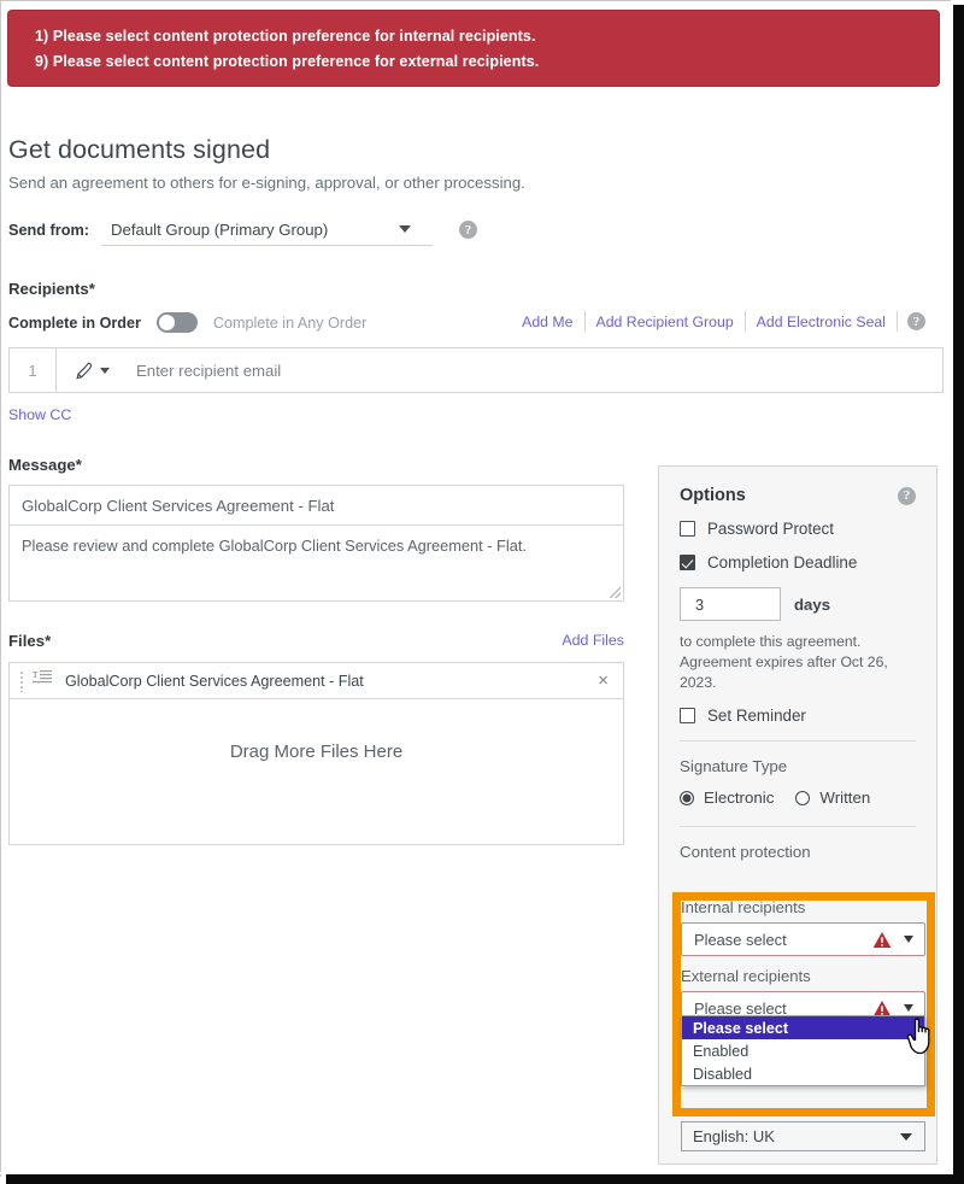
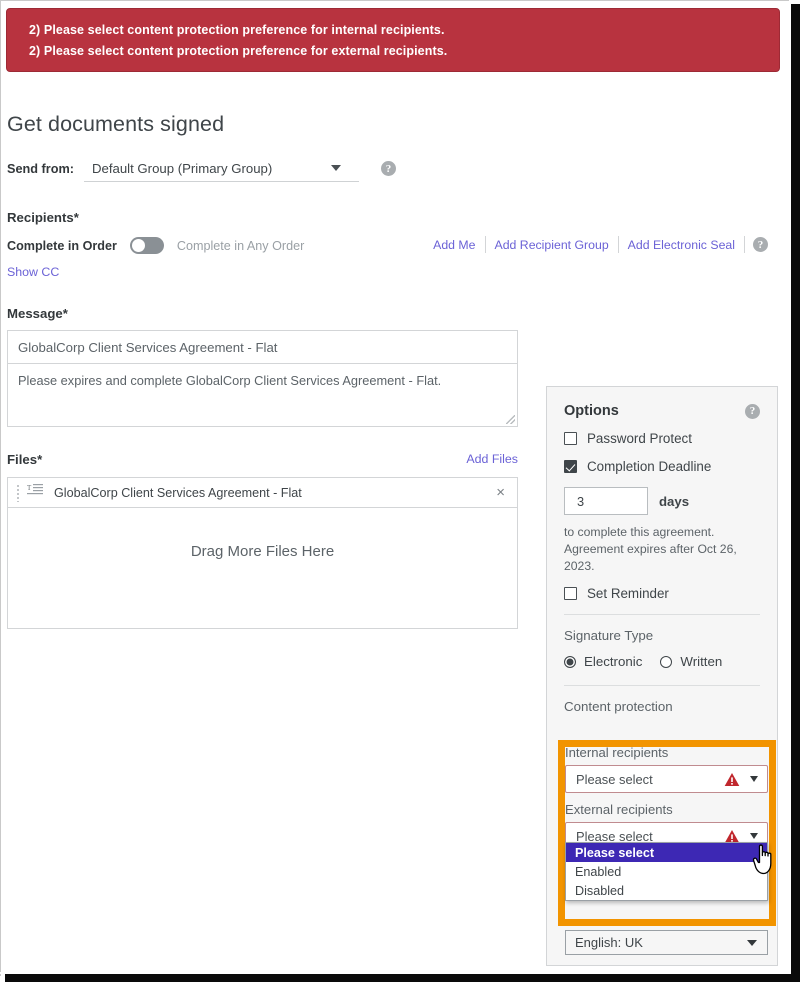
- 1) Please select content protection preference for internal recipients.
+ 2) Please select content protection preference for internal recipients.
- 9) Please select content protection preference for external recipients.
+ 2) Please select content protection preference for external recipients.
  Get documents signed
- Send an agreement to others for e-signing, approval, or other processing.
  Send from:
  Default Group (Primary Group)
  ?
  Recipients*
  Complete in Order
  Complete in Any Order
  Add Me
  Add Recipient Group
  Add Electronic Seal
  ?
- 1
- Enter recipient email
  Show CC
  Message*
  GlobalCorp Client Services Agreement - Flat
- Please review and complete GlobalCorp Client Services Agreement - Flat.
+ Please expires and complete GlobalCorp Client Services Agreement - Flat.
  Files*
  Add Files
  T
  GlobalCorp Client Services Agreement - Flat
  ×
  Drag More Files Here
  Options
  ?
  Password Protect
  Completion Deadline
  3
  days
  to complete this agreement.
  Agreement expires after Oct 26, 2023.
  Set Reminder
  Signature Type
  Electronic
  Written
  Content protection
  Internal recipients
  Please select
  External recipients
  Please select
  Please select
  Enabled
  Disabled
  English: UK
